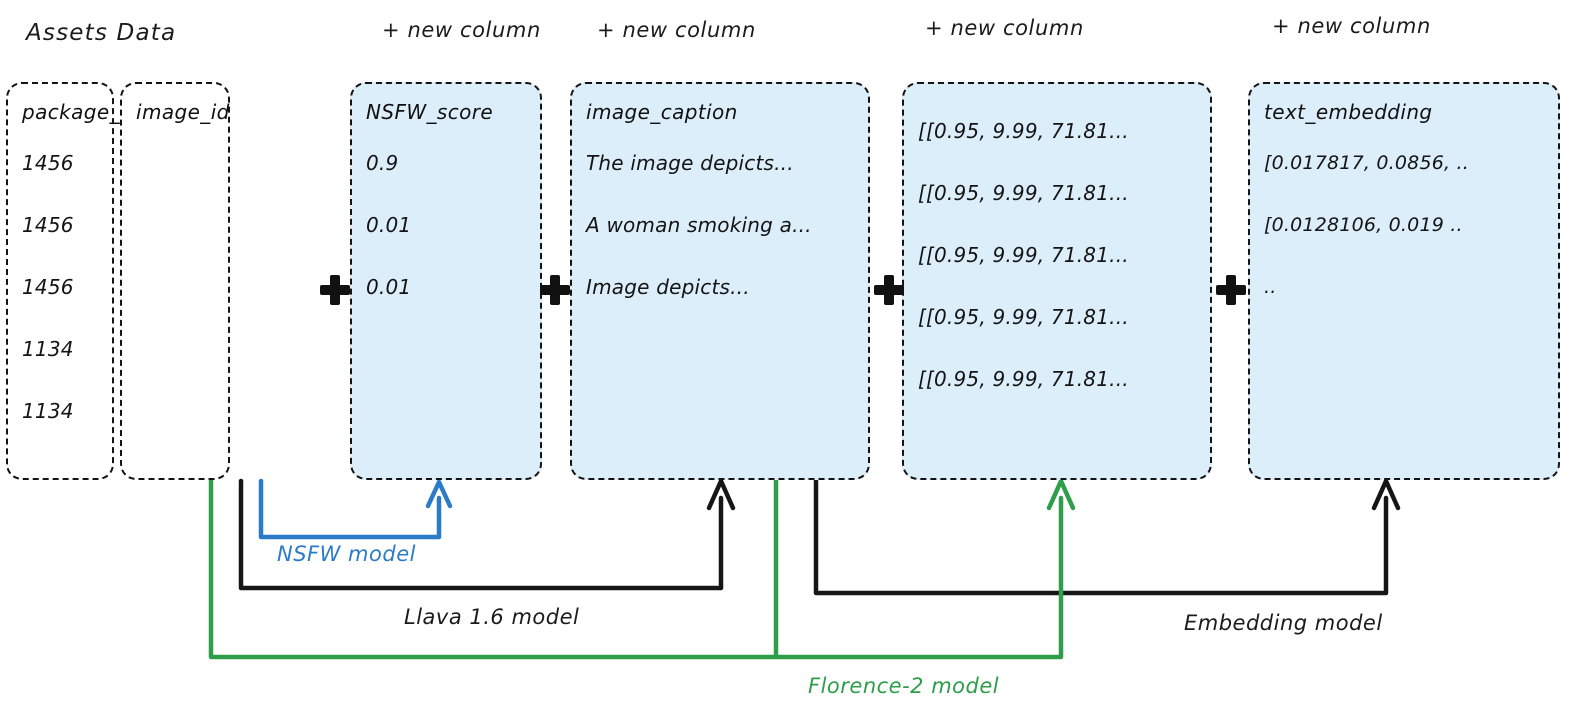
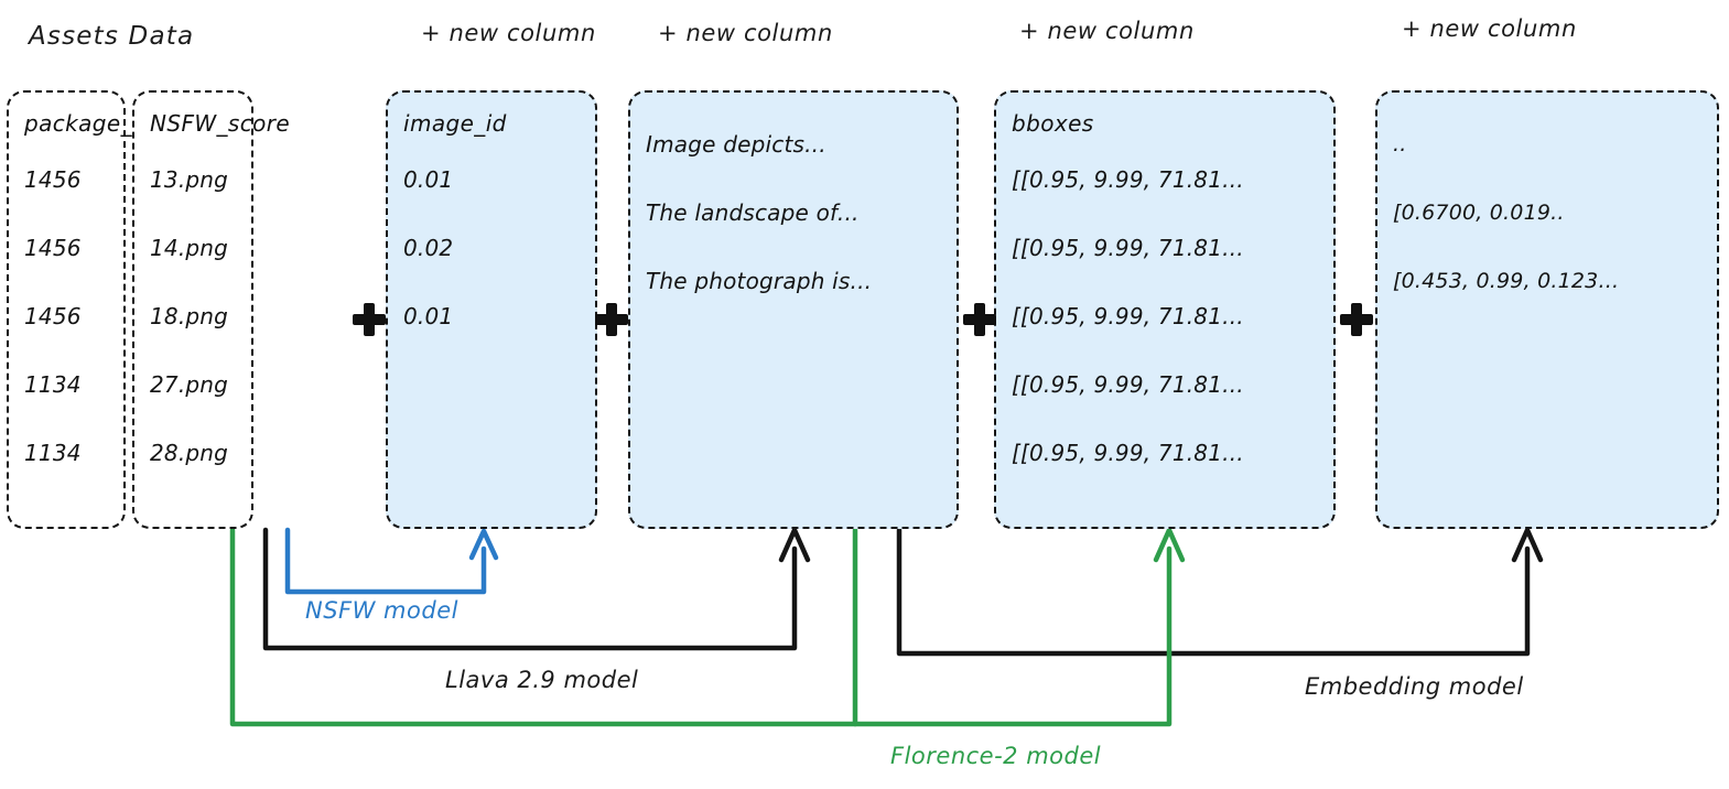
  Assets Data
  + new column
  + new column
  + new column
  + new column
  package_
  1456
  1456
  1456
  1134
  1134
- image_id
+ NSFW_score
+ 13.png
+ 14.png
+ 18.png
+ 27.png
+ 28.png
- NSFW_score
+ image_id
- 0.9
  0.01
+ 0.02
  0.01
- image_caption
- The image depicts...
- A woman smoking a...
  Image depicts...
+ The landscape of...
+ The photograph is...
+ bboxes
  [[0.95, 9.99, 71.81...
  [[0.95, 9.99, 71.81...
  [[0.95, 9.99, 71.81...
  [[0.95, 9.99, 71.81...
  [[0.95, 9.99, 71.81...
- text_embedding
- [0.017817, 0.0856, ..
- [0.0128106, 0.019 ..
  ..
+ [0.6700, 0.019..
+ [0.453, 0.99, 0.123...
  NSFW model
- Llava 1.6 model
+ Llava 2.9 model
  Embedding model
  Florence-2 model
